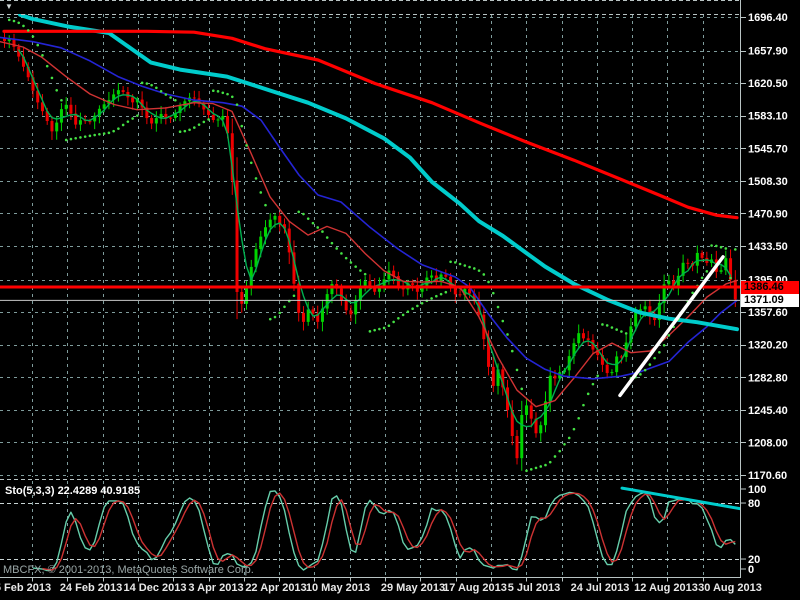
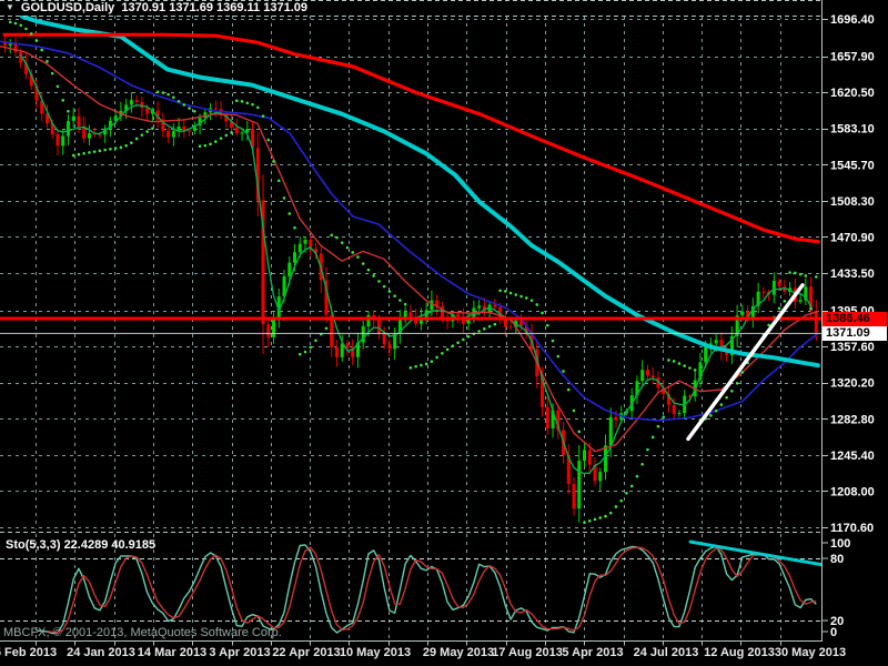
  1696.40
  1657.90
  1620.50
  1583.10
  1545.70
  1508.30
  1470.90
  1433.50
  1357.60
  1320.20
  1282.80
  1245.40
  1208.00
  1170.60
  100
  80
  20
  0
  Feb 2013
- 24 Feb 2013
+ 24 Jan 2013
- 14 Dec 2013
+ 14 Mar 2013
  3 Apr 2013
  22 Apr 2013
  10 May 2013
  29 May 2013
  17 Aug 2013
- 5 Jul 2013
+ 5 Apr 2013
  24 Jul 2013
  12 Aug 2013
- 30 Aug 2013
+ 30 May 2013
  ▼
+ GOLDUSD,Daily 1370.91 1371.69 1369.11 1371.09
  1386.46
  1371.09
  Sto(5,3,3) 22.4289 40.9185
  MBCFX, © 2001-2013, MetaQuotes Software Corp.
